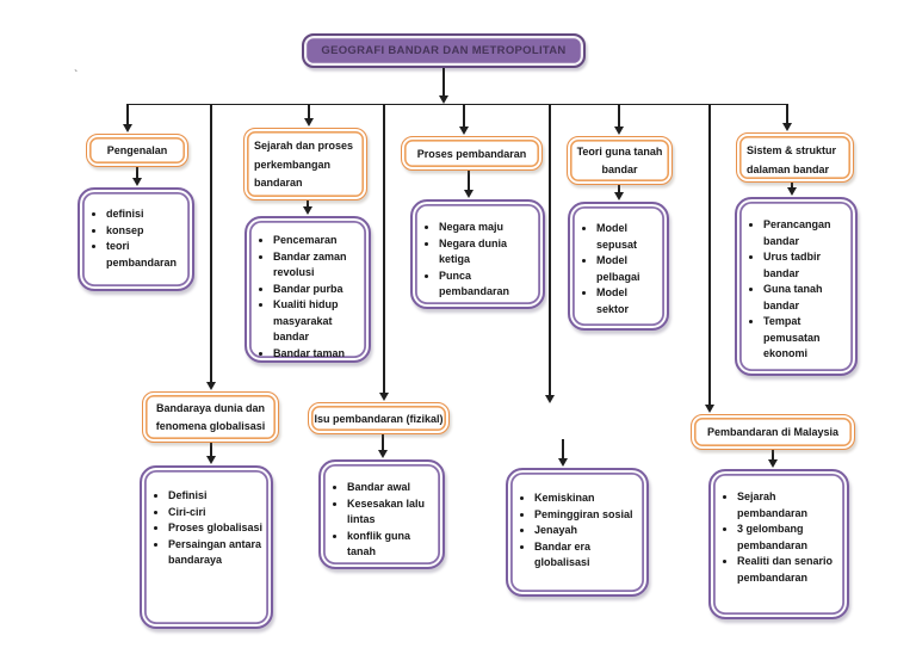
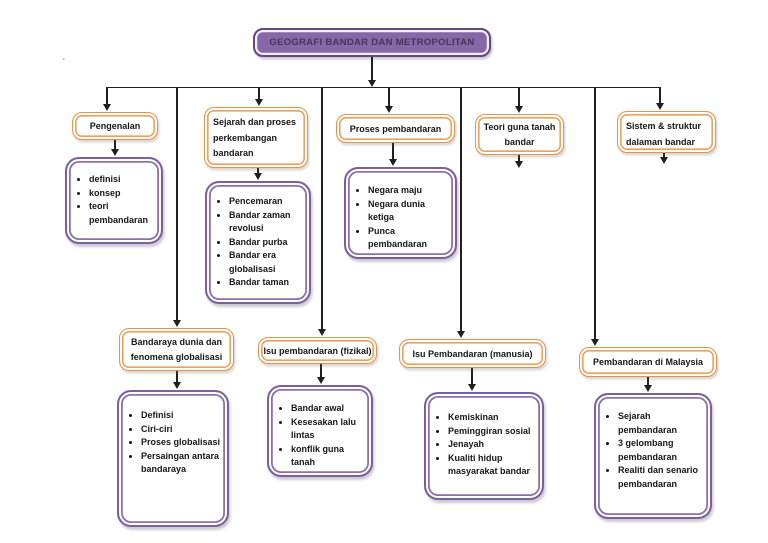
  `
  GEOGRAFI BANDAR DAN METROPOLITAN
  Pengenalan
  Sejarah dan proses perkembangan bandaran
  Proses pembandaran
  Teori guna tanah bandar
  Sistem & struktur dalaman bandar
  definisi
  konsep
  teori pembandaran
  Pencemaran
  Bandar zaman revolusi
  Bandar purba
- Kualiti hidup masyarakat bandar
+ Bandar era globalisasi
  Bandar taman
  Negara maju
  Negara dunia ketiga
  Punca pembandaran
- Model sepusat
- Model pelbagai
- Model sektor
- Perancangan bandar
- Urus tadbir bandar
- Guna tanah bandar
- Tempat pemusatan ekonomi
  Bandaraya dunia dan fenomena globalisasi
  Isu pembandaran (fizikal)
+ Isu Pembandaran (manusia)
  Pembandaran di Malaysia
  Definisi
  Ciri-ciri
  Proses globalisasi
  Persaingan antara bandaraya
  Bandar awal
  Kesesakan lalu lintas
  konflik guna tanah
  Kemiskinan
  Peminggiran sosial
  Jenayah
- Bandar era globalisasi
+ Kualiti hidup masyarakat bandar
  Sejarah pembandaran
  3 gelombang pembandaran
  Realiti dan senario pembandaran
